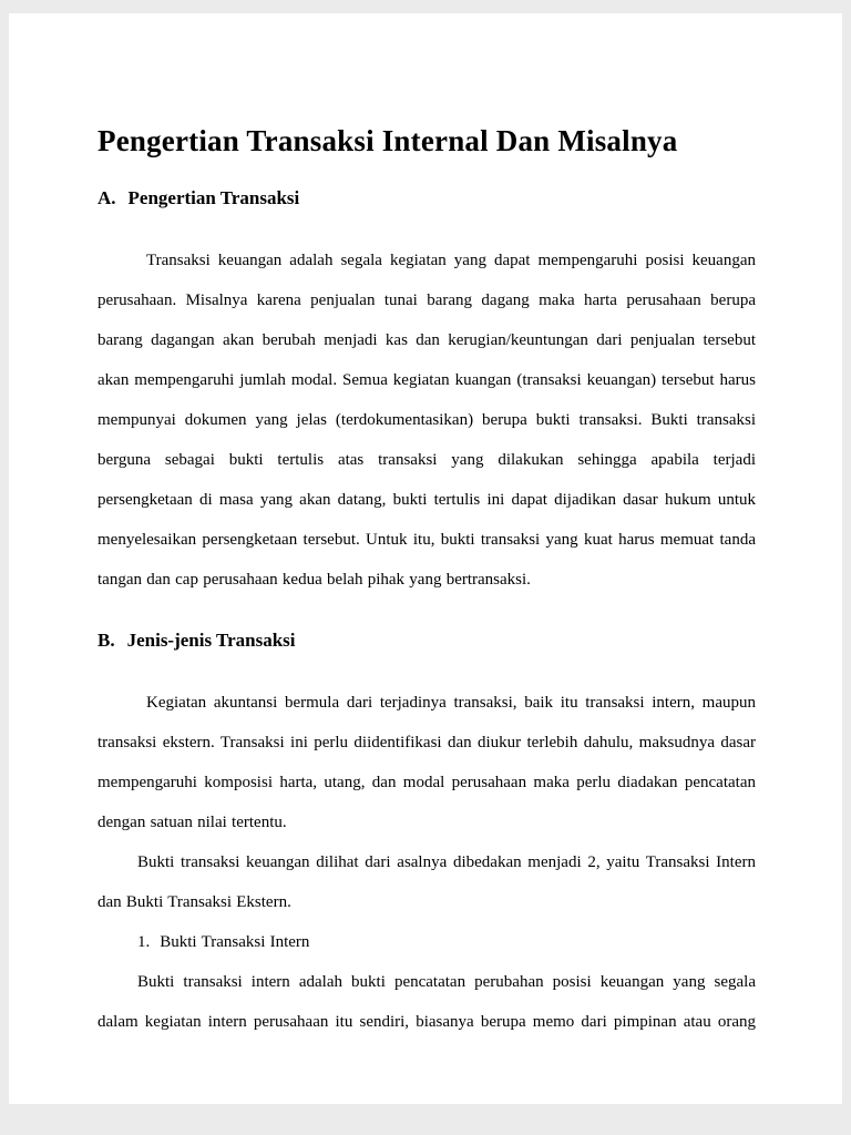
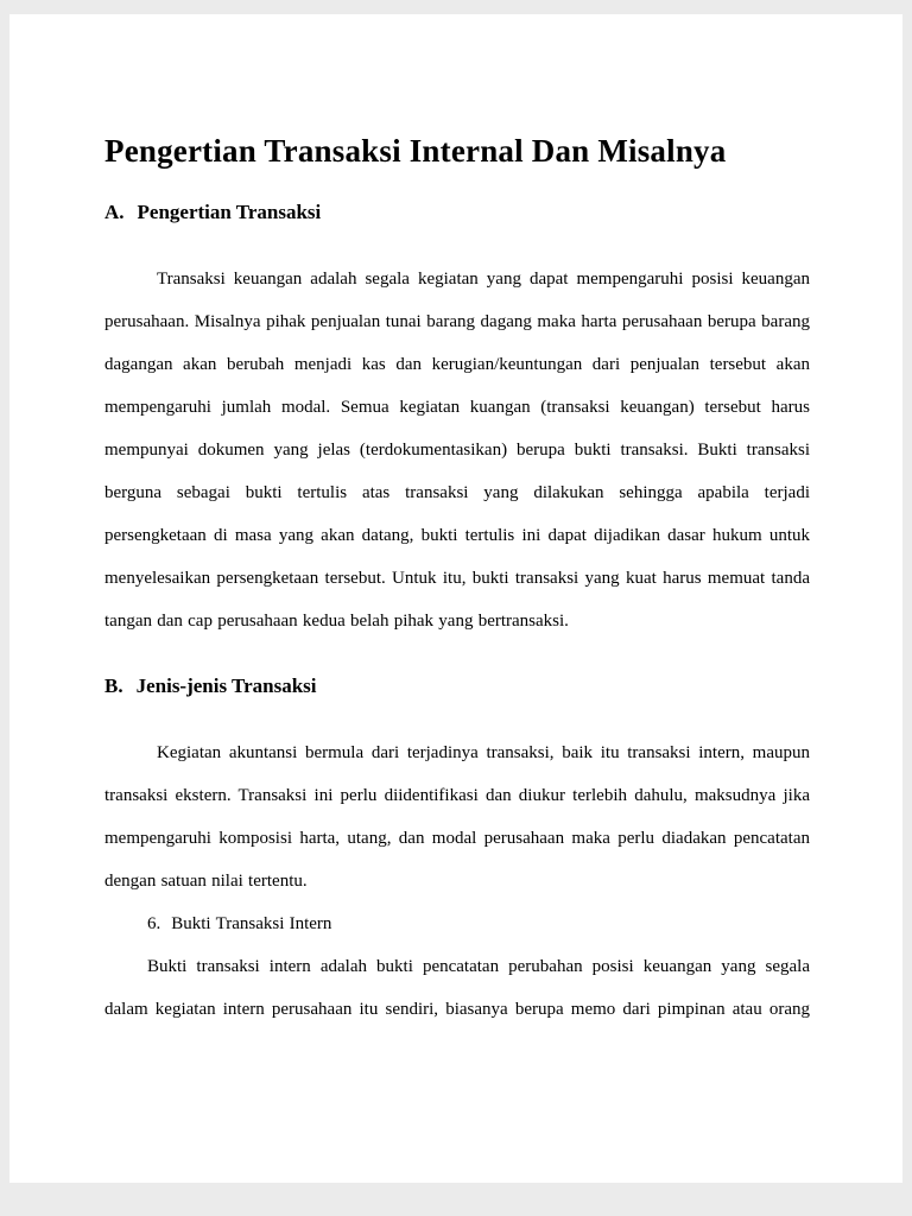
  Pengertian Transaksi Internal Dan Misalnya
  A. Pengertian Transaksi
- Transaksi keuangan adalah segala kegiatan yang dapat mempengaruhi posisi keuangan perusahaan. Misalnya karena penjualan tunai barang dagang maka harta perusahaan berupa barang dagangan akan berubah menjadi kas dan kerugian/keuntungan dari penjualan tersebut akan mempengaruhi jumlah modal. Semua kegiatan kuangan (transaksi keuangan) tersebut harus mempunyai dokumen yang jelas (terdokumentasikan) berupa bukti transaksi. Bukti transaksi berguna sebagai bukti tertulis atas transaksi yang dilakukan sehingga apabila terjadi persengketaan di masa yang akan datang, bukti tertulis ini dapat dijadikan dasar hukum untuk menyelesaikan persengketaan tersebut. Untuk itu, bukti transaksi yang kuat harus memuat tanda tangan dan cap perusahaan kedua belah pihak yang bertransaksi.
+ Transaksi keuangan adalah segala kegiatan yang dapat mempengaruhi posisi keuangan perusahaan. Misalnya pihak penjualan tunai barang dagang maka harta perusahaan berupa barang dagangan akan berubah menjadi kas dan kerugian/keuntungan dari penjualan tersebut akan mempengaruhi jumlah modal. Semua kegiatan kuangan (transaksi keuangan) tersebut harus mempunyai dokumen yang jelas (terdokumentasikan) berupa bukti transaksi. Bukti transaksi berguna sebagai bukti tertulis atas transaksi yang dilakukan sehingga apabila terjadi persengketaan di masa yang akan datang, bukti tertulis ini dapat dijadikan dasar hukum untuk menyelesaikan persengketaan tersebut. Untuk itu, bukti transaksi yang kuat harus memuat tanda tangan dan cap perusahaan kedua belah pihak yang bertransaksi.
  B. Jenis-jenis Transaksi
- Kegiatan akuntansi bermula dari terjadinya transaksi, baik itu transaksi intern, maupun transaksi ekstern. Transaksi ini perlu diidentifikasi dan diukur terlebih dahulu, maksudnya dasar mempengaruhi komposisi harta, utang, dan modal perusahaan maka perlu diadakan pencatatan dengan satuan nilai tertentu.
+ Kegiatan akuntansi bermula dari terjadinya transaksi, baik itu transaksi intern, maupun transaksi ekstern. Transaksi ini perlu diidentifikasi dan diukur terlebih dahulu, maksudnya jika mempengaruhi komposisi harta, utang, dan modal perusahaan maka perlu diadakan pencatatan dengan satuan nilai tertentu.
- Bukti transaksi keuangan dilihat dari asalnya dibedakan menjadi 2, yaitu Transaksi Intern dan Bukti Transaksi Ekstern.
- 1. Bukti Transaksi Intern
+ 6. Bukti Transaksi Intern
  Bukti transaksi intern adalah bukti pencatatan perubahan posisi keuangan yang segala dalam kegiatan intern perusahaan itu sendiri, biasanya berupa memo dari pimpinan atau orang
